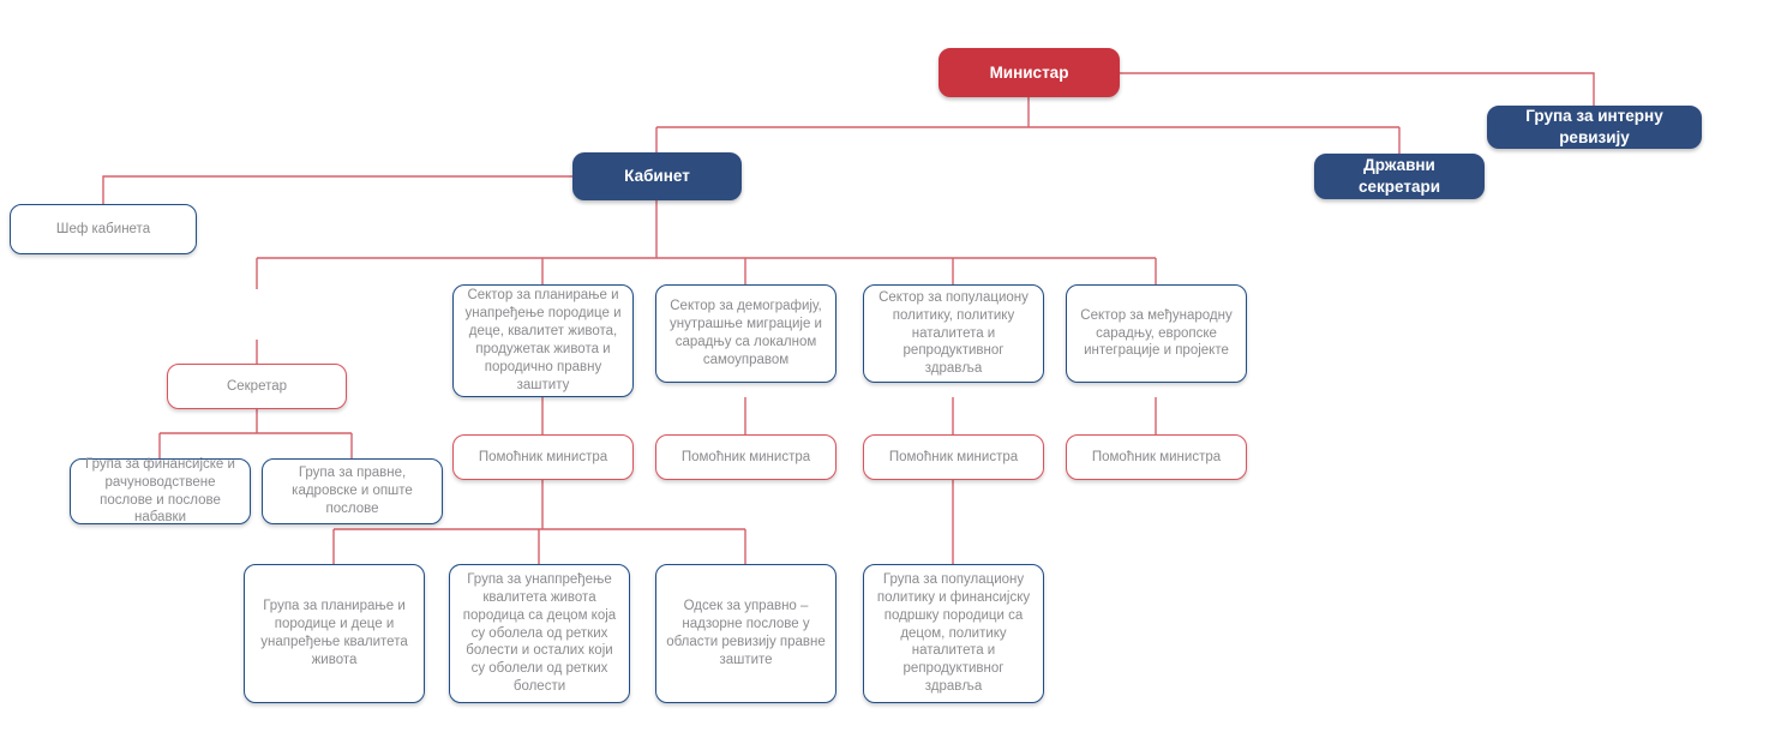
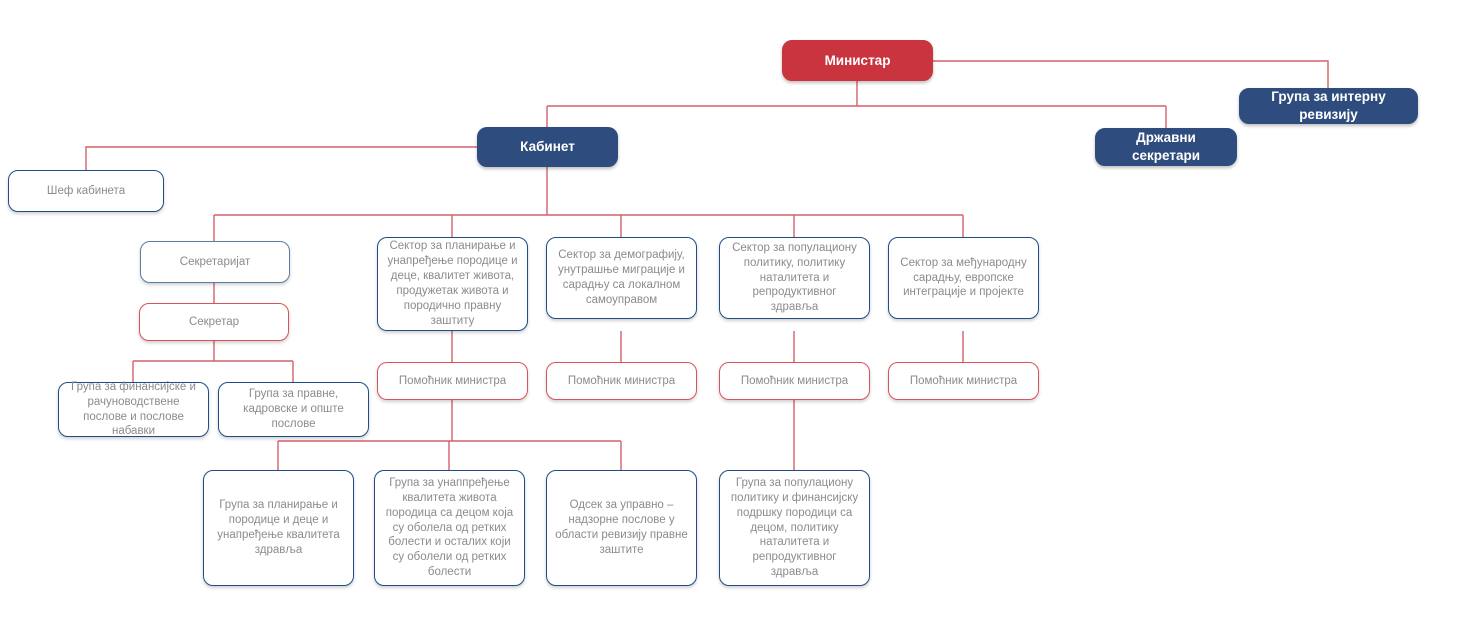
  Министар
  Група за интерну ревизију
  Државни секретари
  Кабинет
  Шеф кабинета
+ Секретаријат
  Сектор за планирање и унапређење породице и деце, квалитет живота, продужетак живота и породично правну заштиту
  Сектор за демографију, унутрашње миграције и сарадњу са локалном самоуправом
  Сектор за популациону политику, политику наталитета и репродуктивног здравља
  Сектор за међународну сарадњу, европске интеграције и пројекте
  Секретар
  Помоћник министра
  Помоћник министра
  Помоћник министра
  Помоћник министра
  Група за финансијске и рачуноводствене послове и послове набавки
  Група за правне, кадровске и опште послове
- Група за планирање и породице и деце и унапређење квалитета живота
+ Група за планирање и породице и деце и унапређење квалитета здравља
  Група за унаппређење квалитета живота породица са децом која су оболела од ретких болести и осталих који су оболели од ретких болести
  Одсек за управно – надзорне послове у области ревизију правне заштите
  Група за популациону политику и финансијску подршку породици са децом, политику наталитета и репродуктивног здравља
